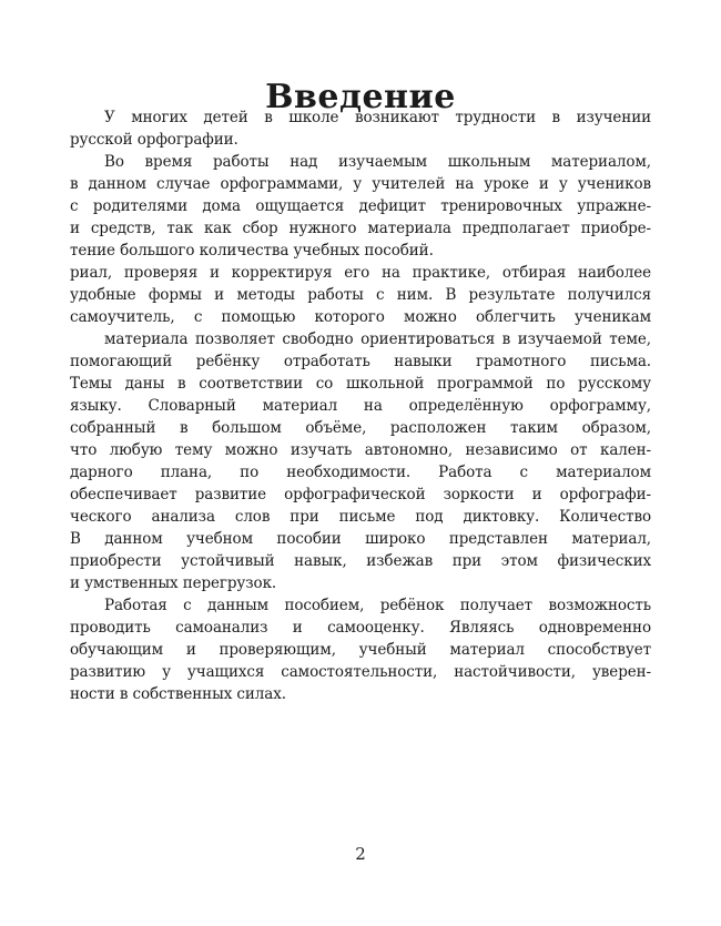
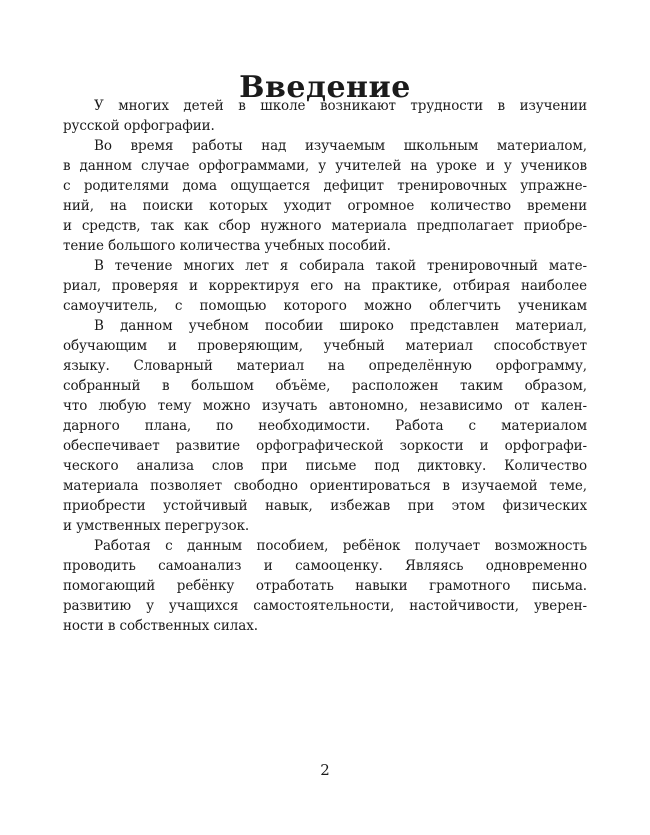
  Введение
  У многих детей в школе возникают трудности в изучении
  русской орфографии.
  Во время работы над изучаемым школьным материалом,
  в данном случае орфограммами, у учителей на уроке и у учеников
  с родителями дома ощущается дефицит тренировочных упражне-
+ ний, на поиски которых уходит огромное количество времени
  и средств, так как сбор нужного материала предполагает приобре-
  тение большого количества учебных пособий.
+ В течение многих лет я собирала такой тренировочный мате-
  риал, проверяя и корректируя его на практике, отбирая наиболее
- удобные формы и методы работы с ним. В результате получился
  самоучитель, с помощью которого можно облегчить ученикам
- материала позволяет свободно ориентироваться в изучаемой теме,
+ В данном учебном пособии широко представлен материал,
- помогающий ребёнку отработать навыки грамотного письма.
+ обучающим и проверяющим, учебный материал способствует
- Темы даны в соответствии со школьной программой по русскому
  языку. Словарный материал на определённую орфограмму,
  собранный в большом объёме, расположен таким образом,
  что любую тему можно изучать автономно, независимо от кален-
  дарного плана, по необходимости. Работа с материалом
  обеспечивает развитие орфографической зоркости и орфографи-
  ческого анализа слов при письме под диктовку. Количество
- В данном учебном пособии широко представлен материал,
+ материала позволяет свободно ориентироваться в изучаемой теме,
  приобрести устойчивый навык, избежав при этом физических
  и умственных перегрузок.
  Работая с данным пособием, ребёнок получает возможность
  проводить самоанализ и самооценку. Являясь одновременно
- обучающим и проверяющим, учебный материал способствует
+ помогающий ребёнку отработать навыки грамотного письма.
  развитию у учащихся самостоятельности, настойчивости, уверен-
  ности в собственных силах.
  2
